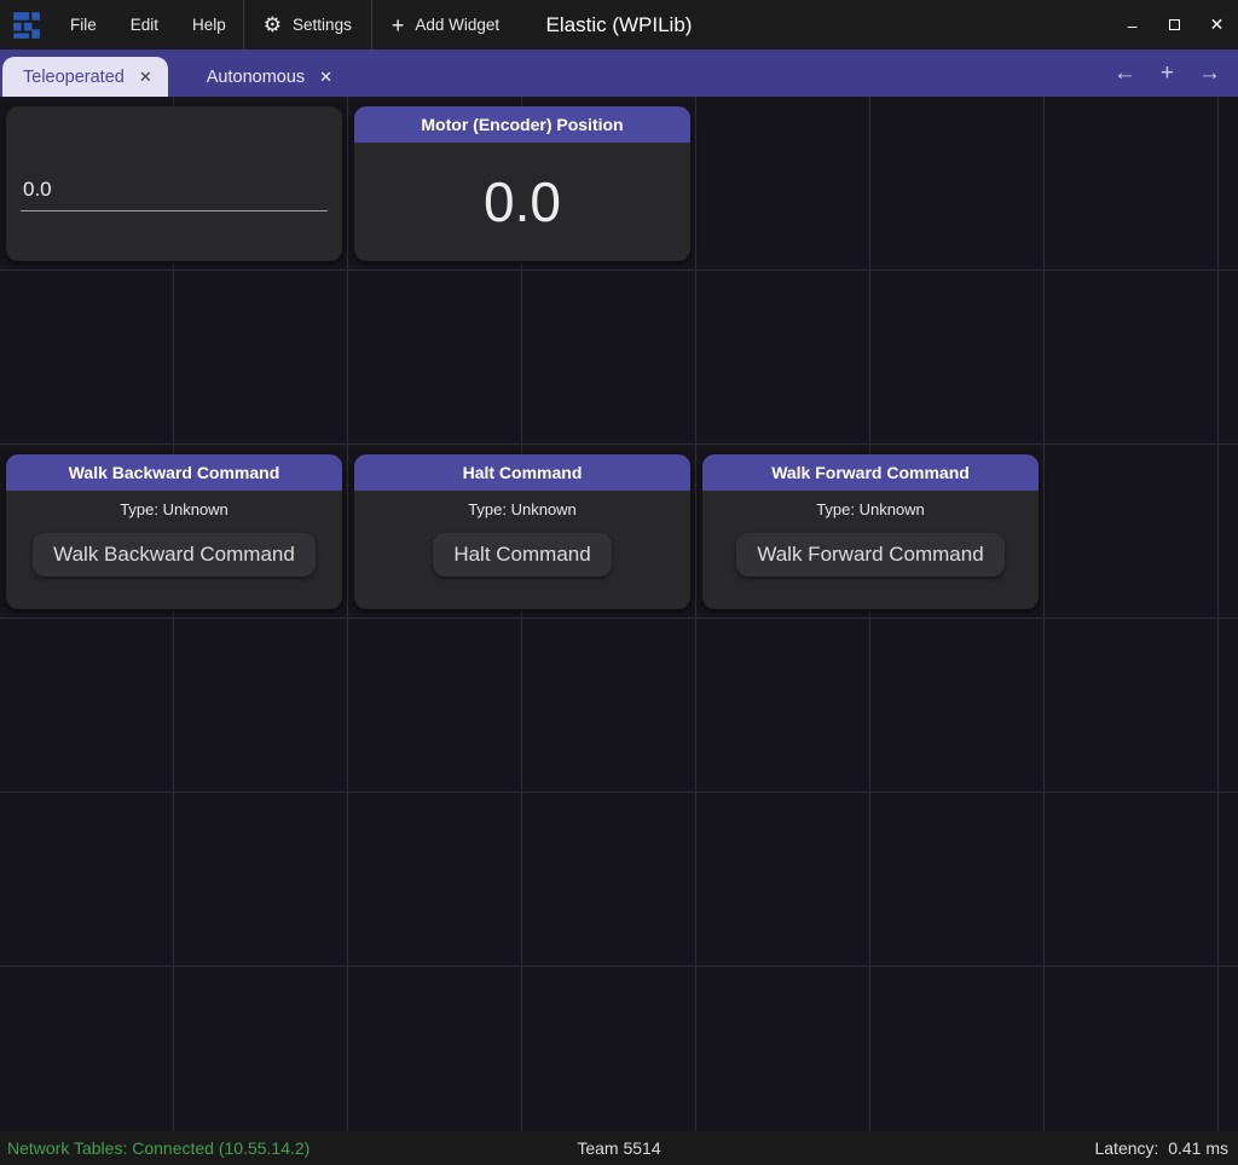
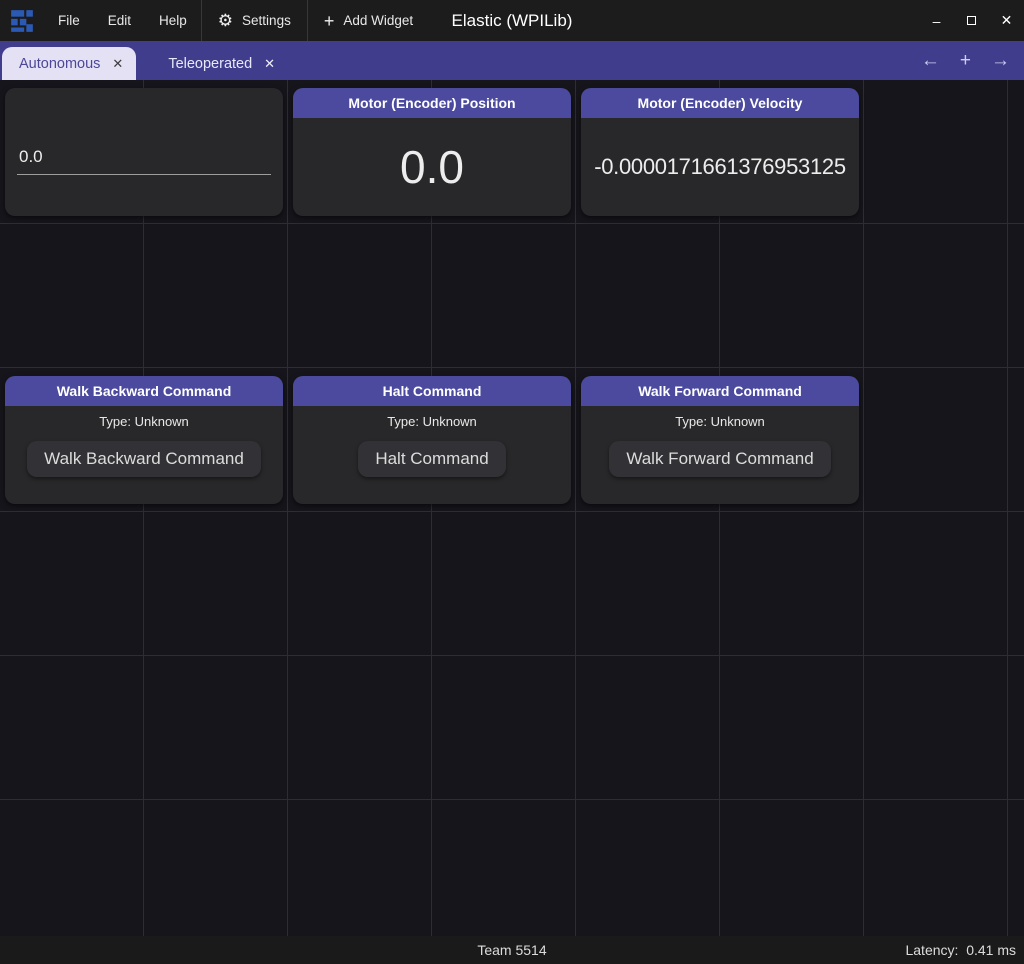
  File
  Edit
  Help
  ⚙
  Settings
  +
  Add Widget
  Elastic (WPILib)
  –
  ✕
- Teleoperated
+ Autonomous
  ✕
- Autonomous
+ Teleoperated
  ✕
  ←
  +
  →
  0.0
  Motor (Encoder) Position
  0.0
+ Motor (Encoder) Velocity
+ -0.0000171661376953125
  Walk Backward Command
  Type: Unknown
  Walk Backward Command
  Halt Command
  Type: Unknown
  Halt Command
  Walk Forward Command
  Type: Unknown
  Walk Forward Command
- Network Tables: Connected (10.55.14.2)
  Team 5514
  Latency: 0.41 ms
